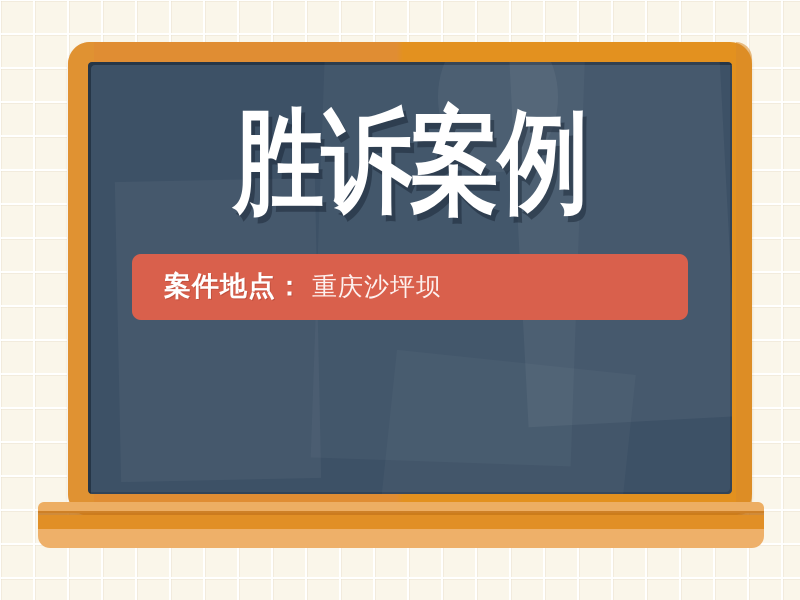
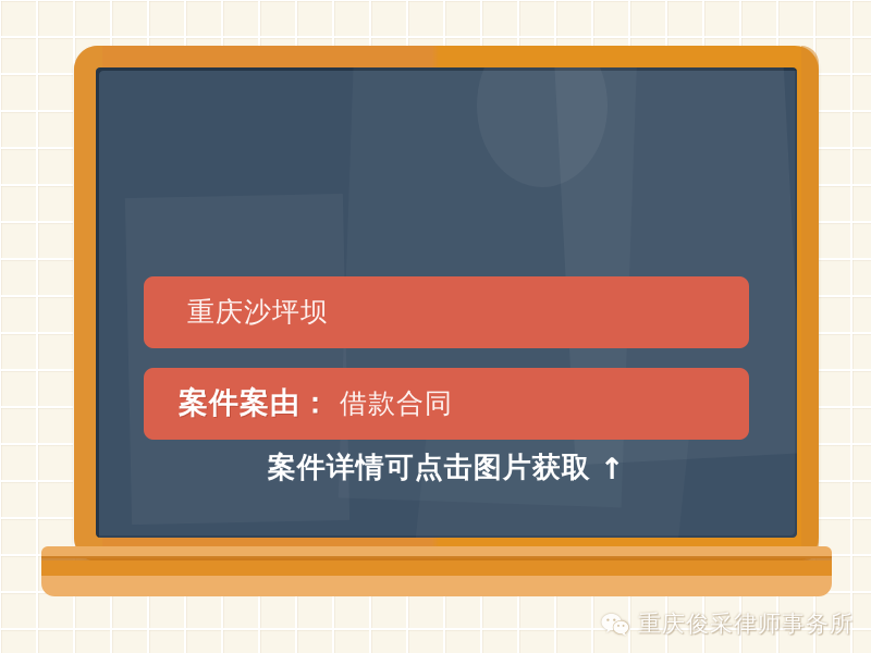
- 胜诉案例
- 案件地点：
  重庆沙坪坝
+ 案件案由：
+ 借款合同
+ 案件详情可点击图片获取 ↑
+ 重庆俊采律师事务所
